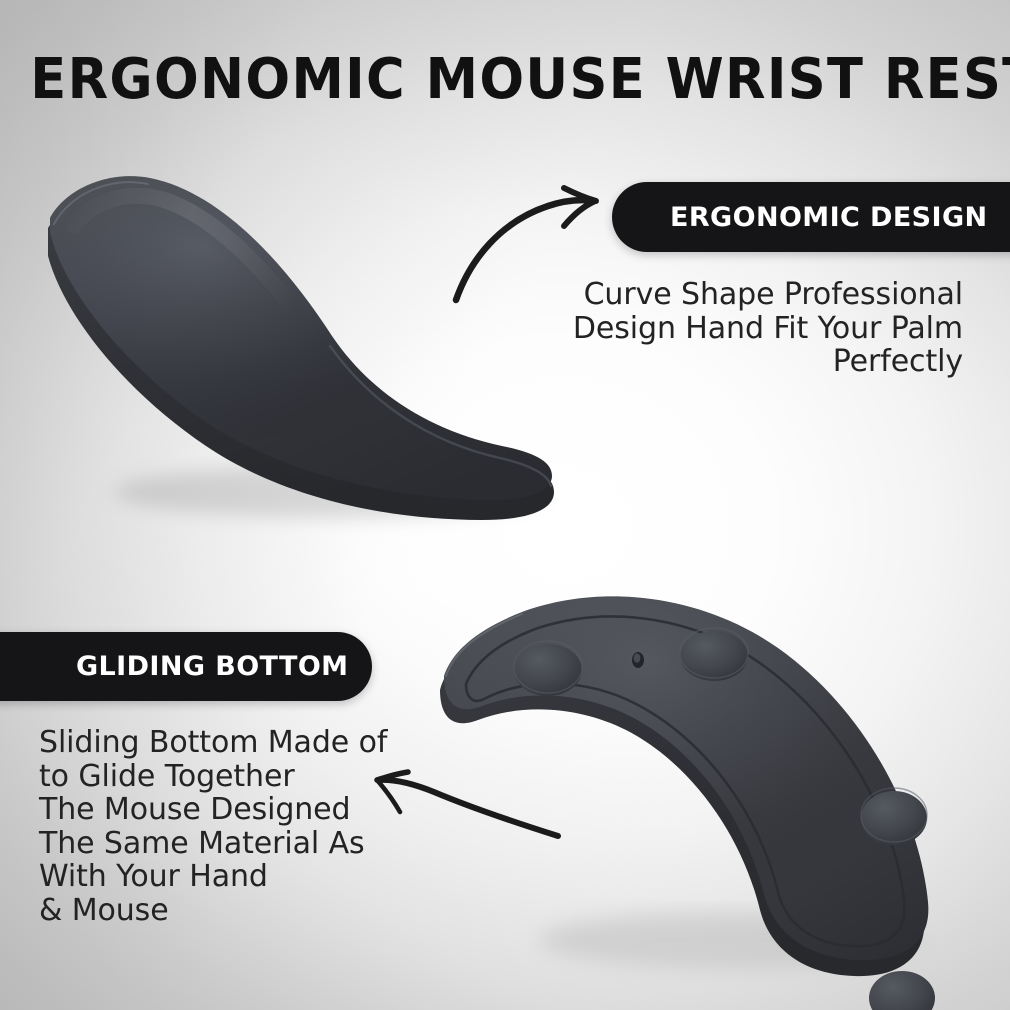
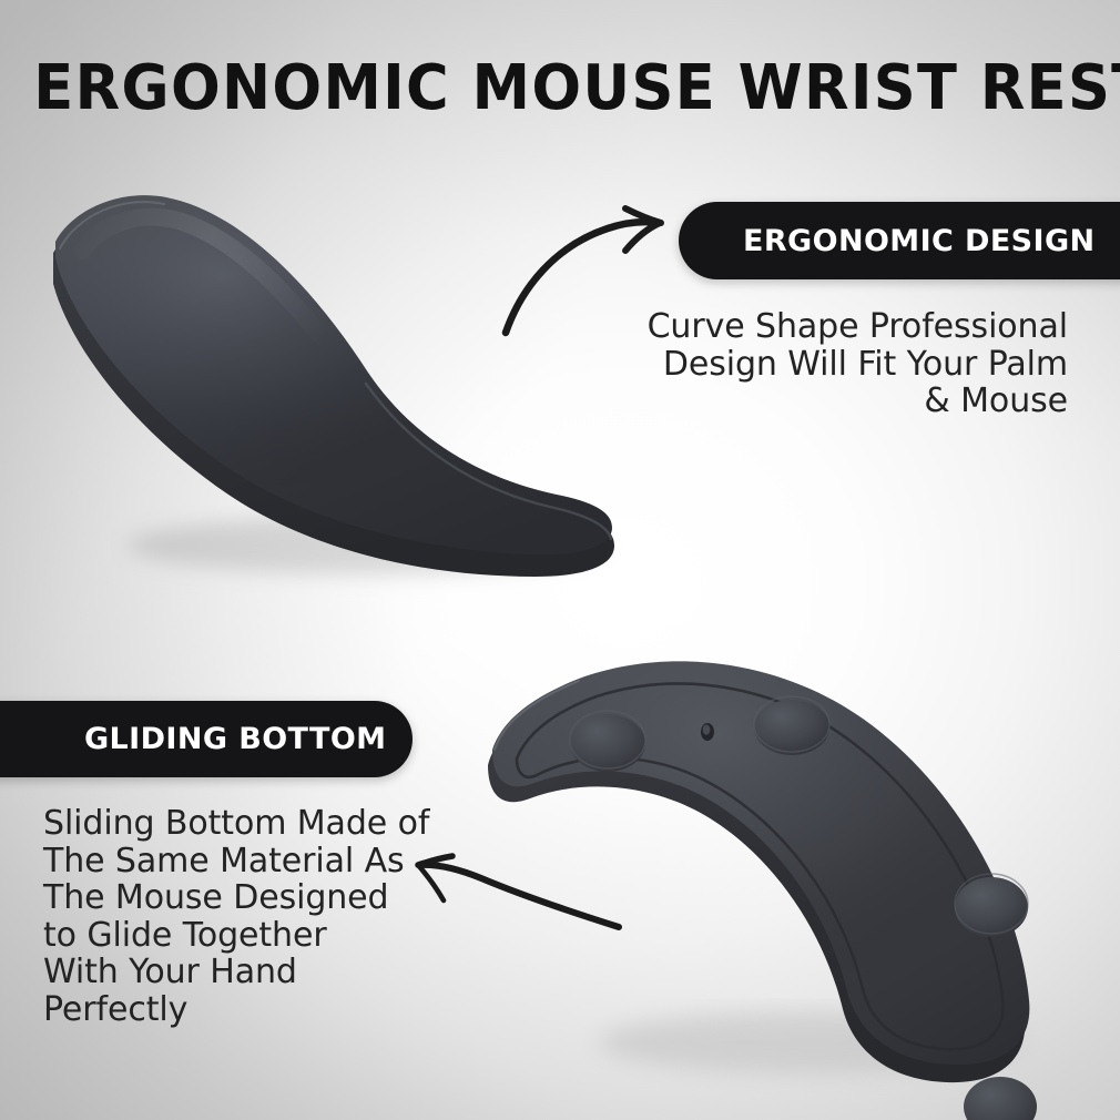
  ERGONOMIC MOUSE WRIST RES
  ERGONOMIC DESIGN
  Curve Shape Professional
- Design Hand Fit Your Palm
+ Design Will Fit Your Palm
- Perfectly
+ & Mouse
  GLIDING BOTTOM
  Sliding Bottom Made of
- to Glide Together
+ The Same Material As
  The Mouse Designed
- The Same Material As
+ to Glide Together
  With Your Hand
- & Mouse
+ Perfectly
